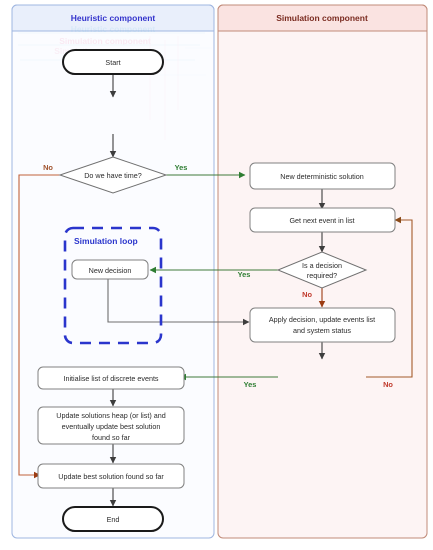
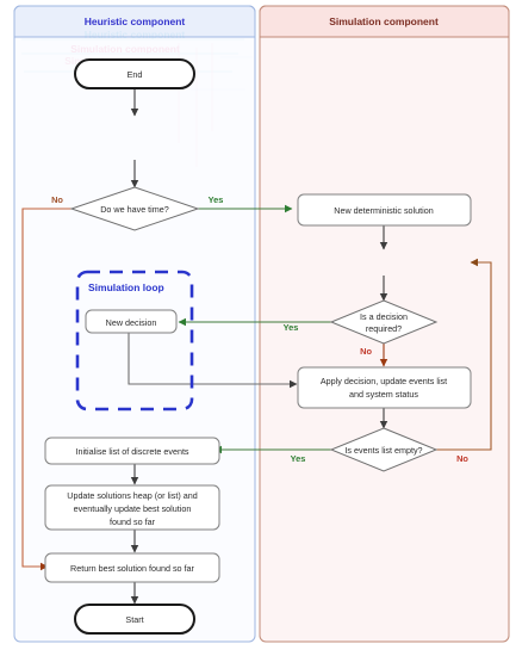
  Heuristic component
  Simulation component
  Heuristic component
  No
  Yes
  Yes
  No
  Yes
  No
  Simulation loop
- Start
+ End
  Do we have time?
  New decision
  Initialise list of discrete events
  Update solutions heap (or list) and
  eventually update best solution
  found so far
- Update best solution found so far
+ Return best solution found so far
- End
+ Start
  New deterministic solution
- Get next event in list
  Is a decision
  required?
  Apply decision, update events list
  and system status
+ Is events list empty?
